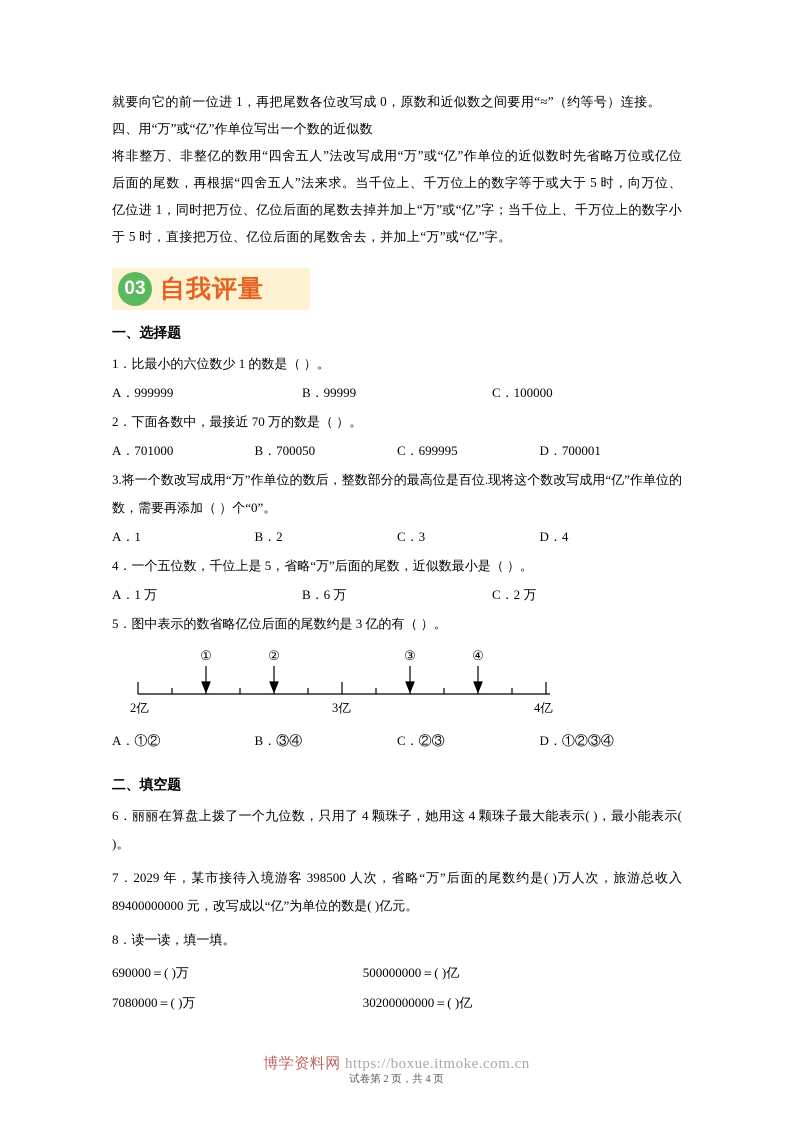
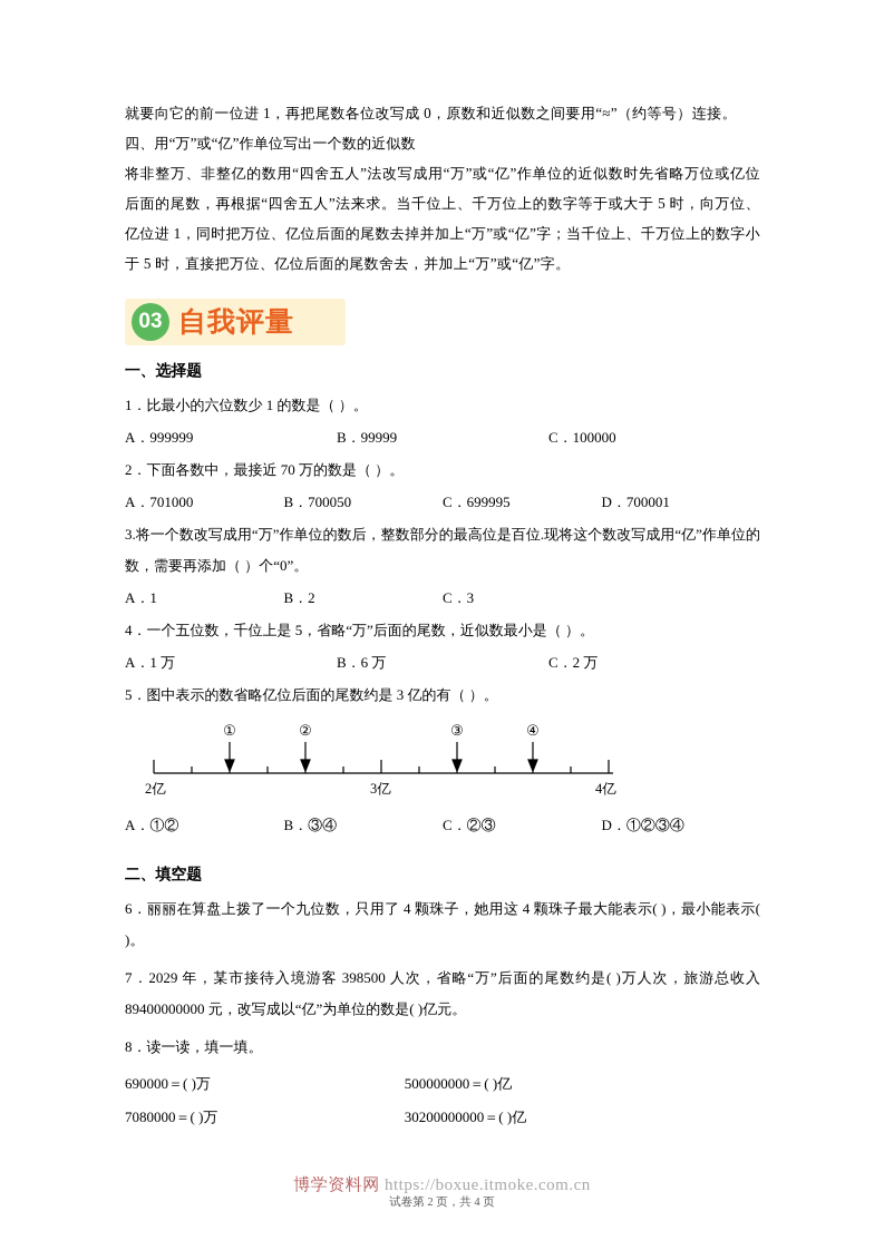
  就要向它的前一位进 1，再把尾数各位改写成 0，原数和近似数之间要用“≈”（约等号）连接。
  四、用“万”或“亿”作单位写出一个数的近似数
  将非整万、非整亿的数用“四舍五人”法改写成用“万”或“亿”作单位的近似数时先省略万位或亿位后面的尾数，再根据“四舍五人”法来求。当千位上、千万位上的数字等于或大于 5 时，向万位、亿位进 1，同时把万位、亿位后面的尾数去掉并加上“万”或“亿”字；当千位上、千万位上的数字小于 5 时，直接把万位、亿位后面的尾数舍去，并加上“万”或“亿”字。
  03
  自我评量
  一、选择题
  1．比最小的六位数少 1 的数是（ ）。
  A．999999
  B．99999
  C．100000
  2．下面各数中，最接近 70 万的数是（ ）。
  A．701000
  B．700050
  C．699995
  D．700001
  3.将一个数改写成用“万”作单位的数后，整数部分的最高位是百位.现将这个数改写成用“亿”作单位的数，需要再添加（ ）个“0”。
  A．1
  B．2
  C．3
- D．4
  4．一个五位数，千位上是 5，省略“万”后面的尾数，近似数最小是（ ）。
  A．1 万
  B．6 万
  C．2 万
  5．图中表示的数省略亿位后面的尾数约是 3 亿的有（ ）。
  ①
  ②
  ③
  ④
  2亿
  3亿
  4亿
  A．①②
  B．③④
  C．②③
  D．①②③④
  二、填空题
  6．丽丽在算盘上拨了一个九位数，只用了 4 颗珠子，她用这 4 颗珠子最大能表示( )，最小能表示( )。
  7．2029 年，某市接待入境游客 398500 人次，省略“万”后面的尾数约是( )万人次，旅游总收入 89400000000 元，改写成以“亿”为单位的数是( )亿元。
  8．读一读，填一填。
  690000＝( )万
  500000000＝( )亿
  7080000＝( )万
  30200000000＝( )亿
  博学资料网 https://boxue.itmoke.com.cn
  试卷第 2 页，共 4 页
